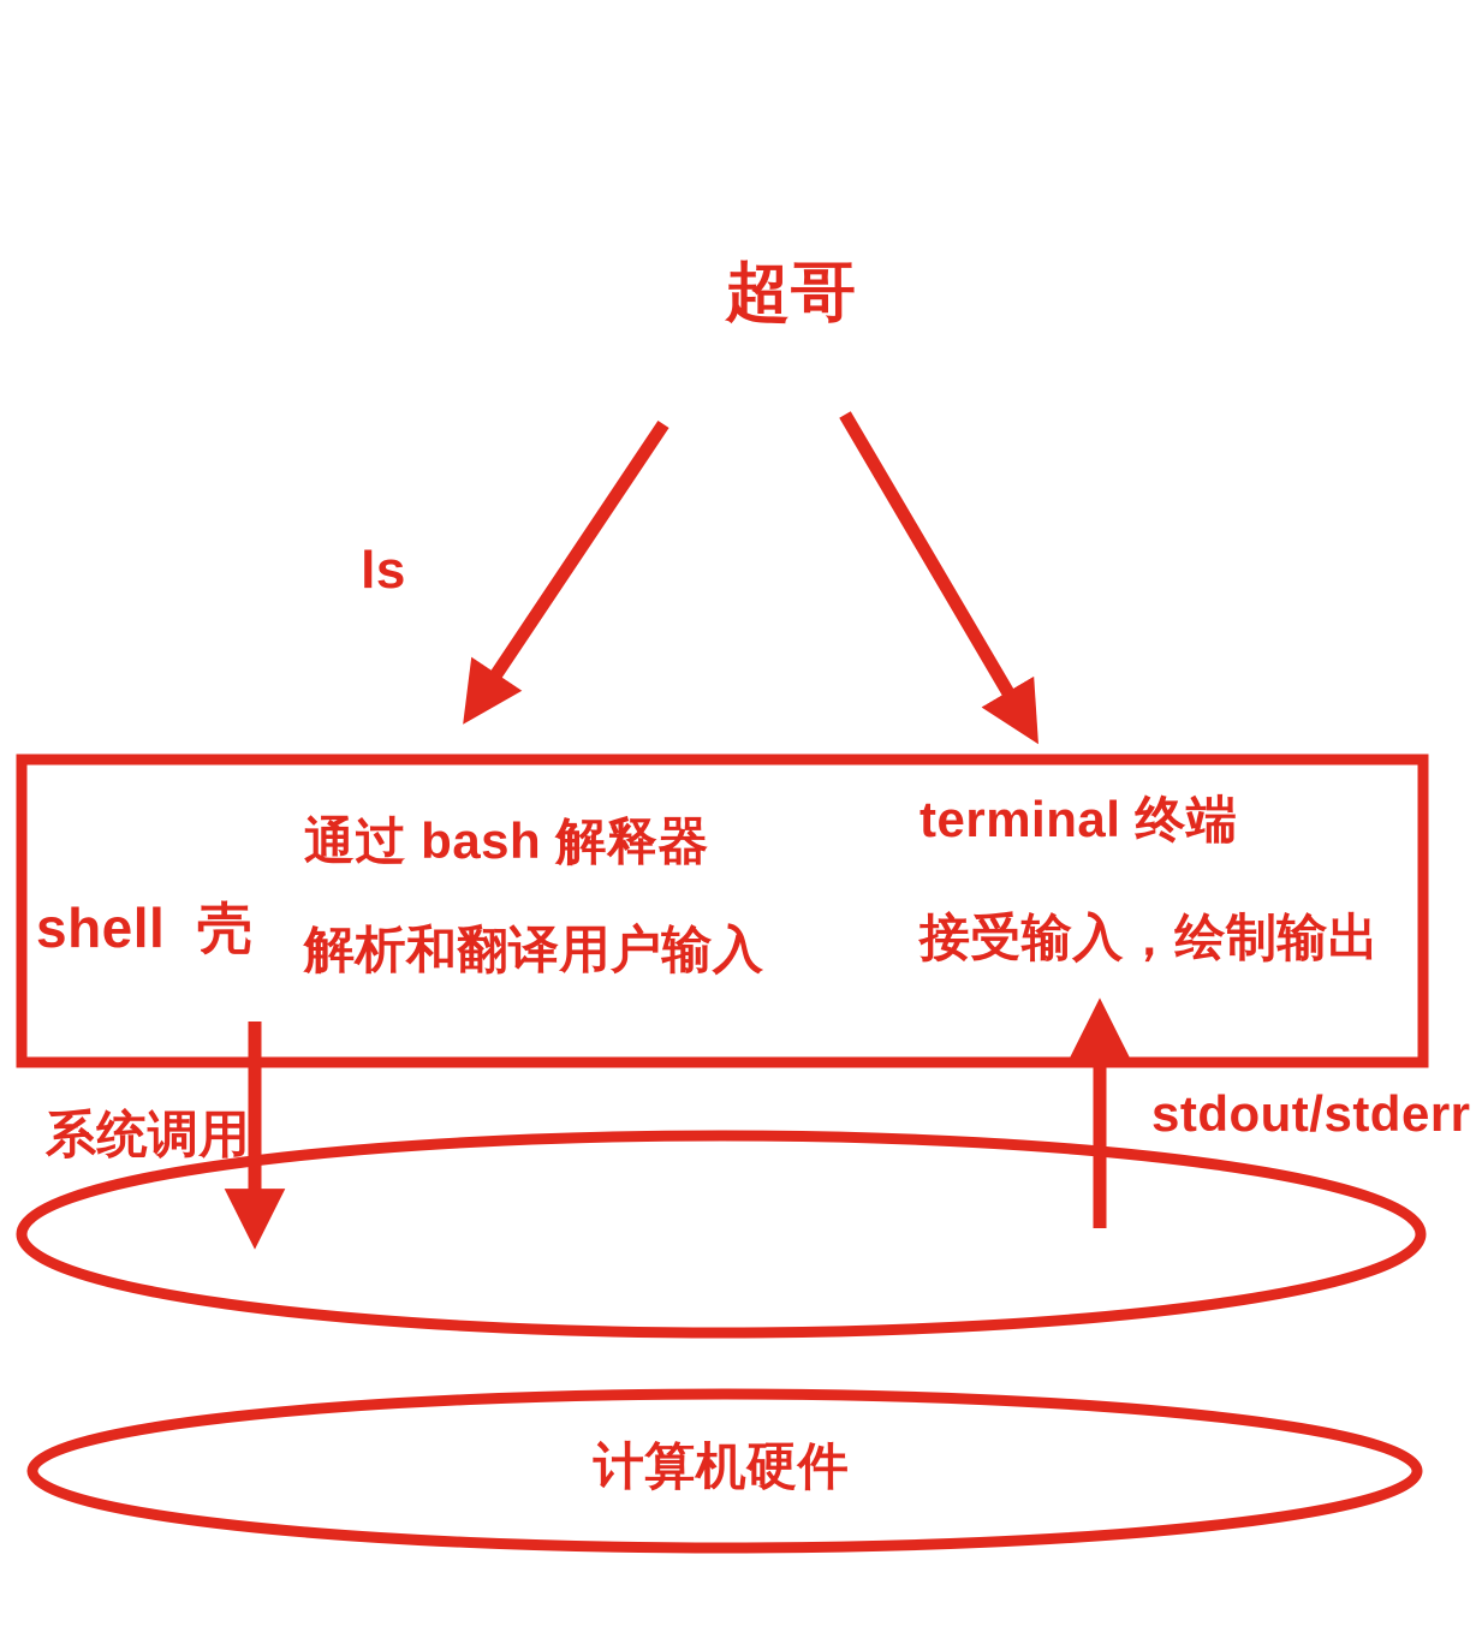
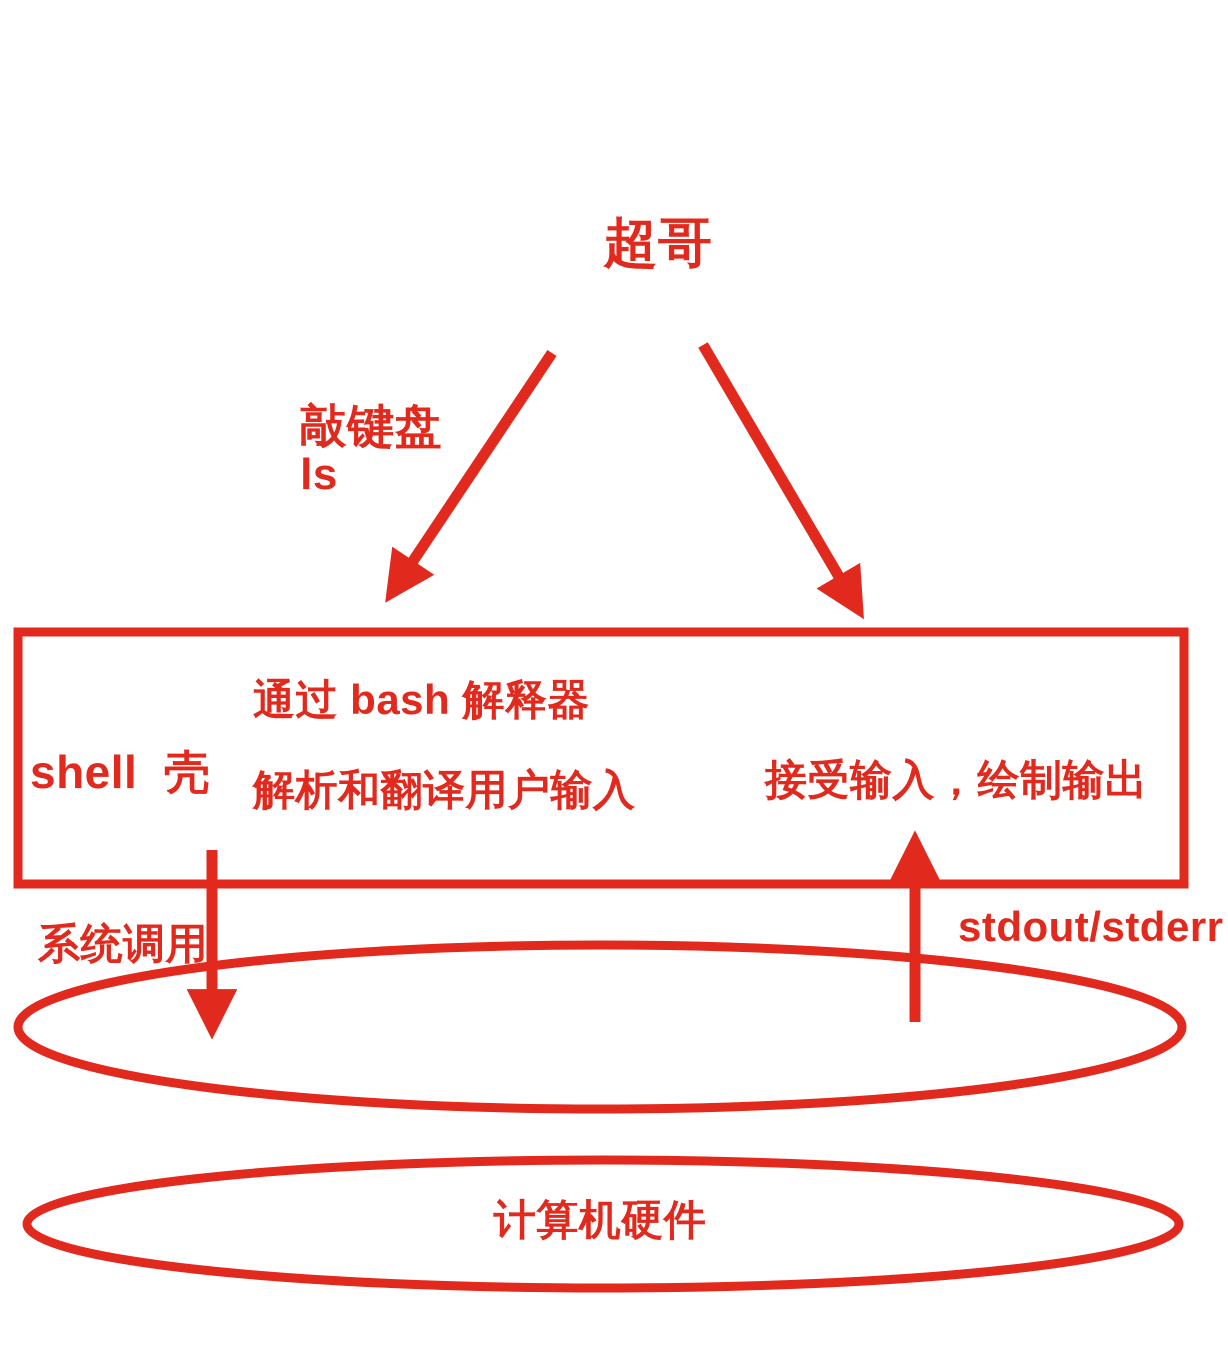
  超哥
+ 敲键盘
  ls
  shell 壳
  通过 bash 解释器
  解析和翻译用户输入
- terminal 终端
  接受输入，绘制输出
  系统调用
  stdout/stderr
  计算机硬件
